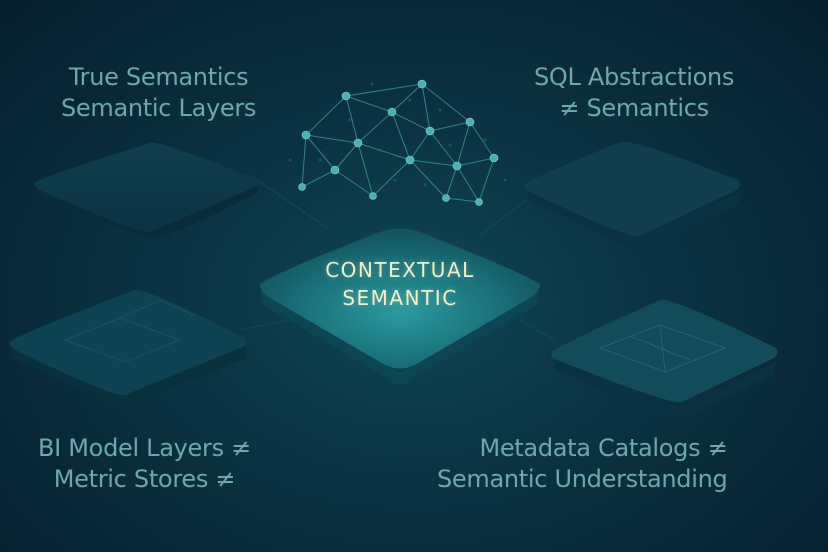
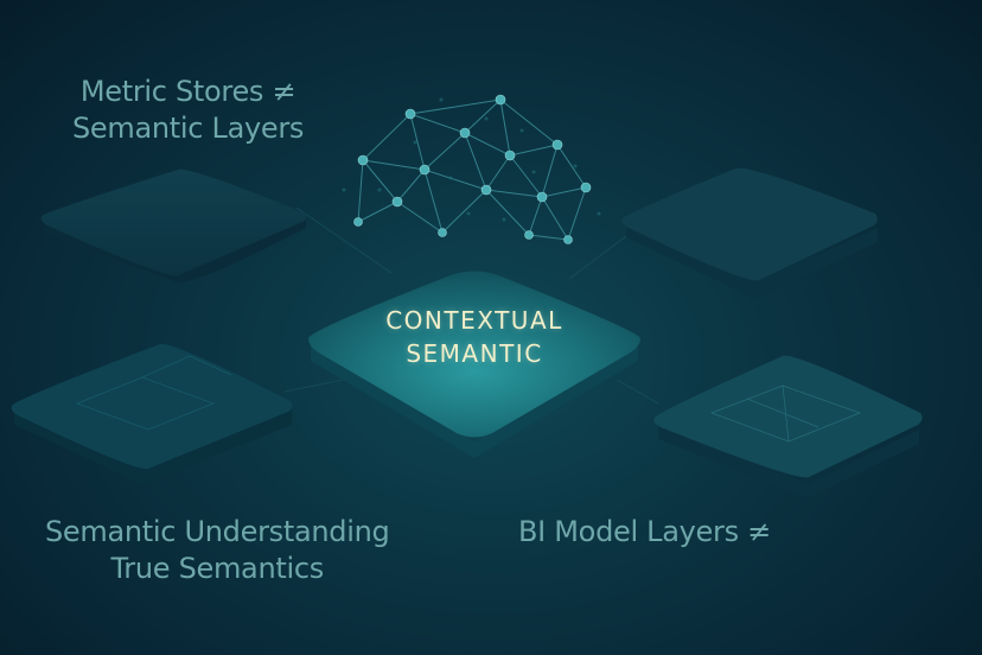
- True Semantics
+ Metric Stores ≠
  Semantic Layers
- SQL Abstractions
- ≠ Semantics
- BI Model Layers ≠
+ Semantic Understanding
- Metric Stores ≠
+ True Semantics
- Metadata Catalogs ≠
- Semantic Understanding
+ BI Model Layers ≠
  CONTEXTUAL
  SEMANTIC
